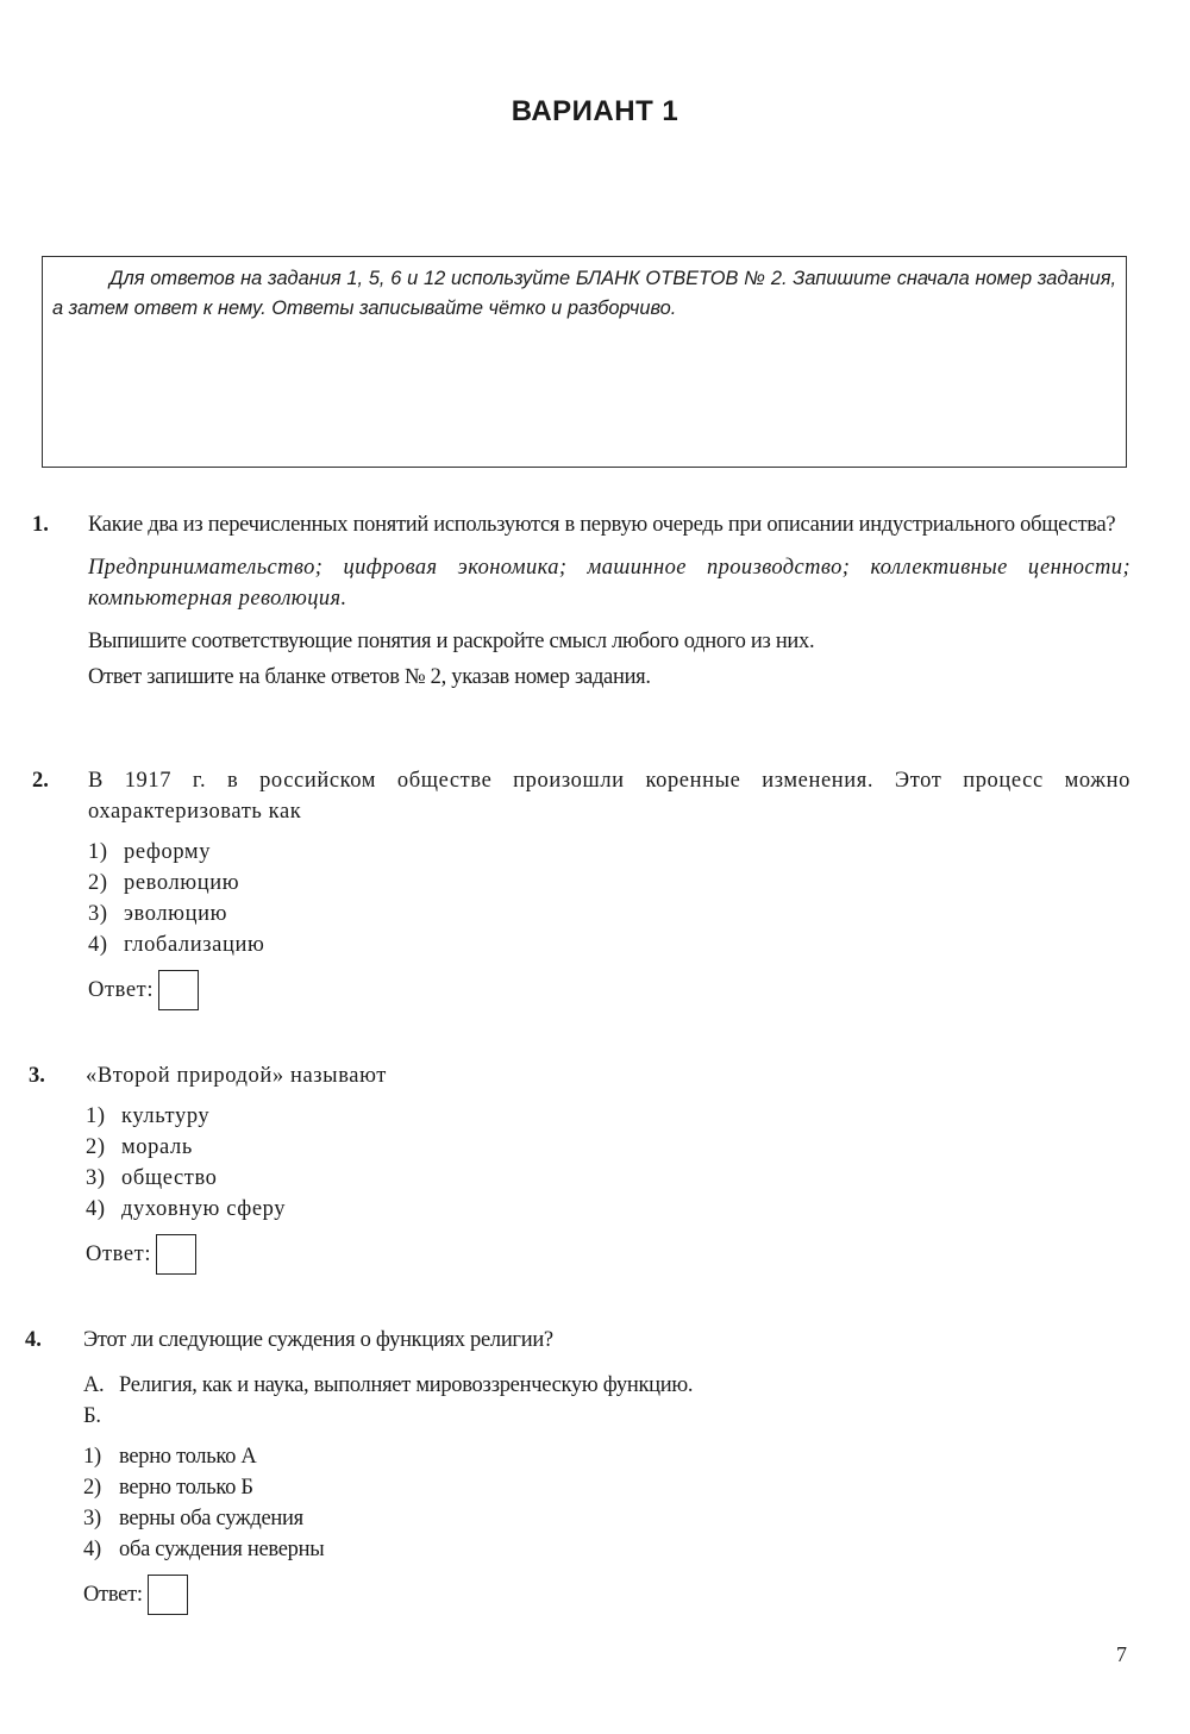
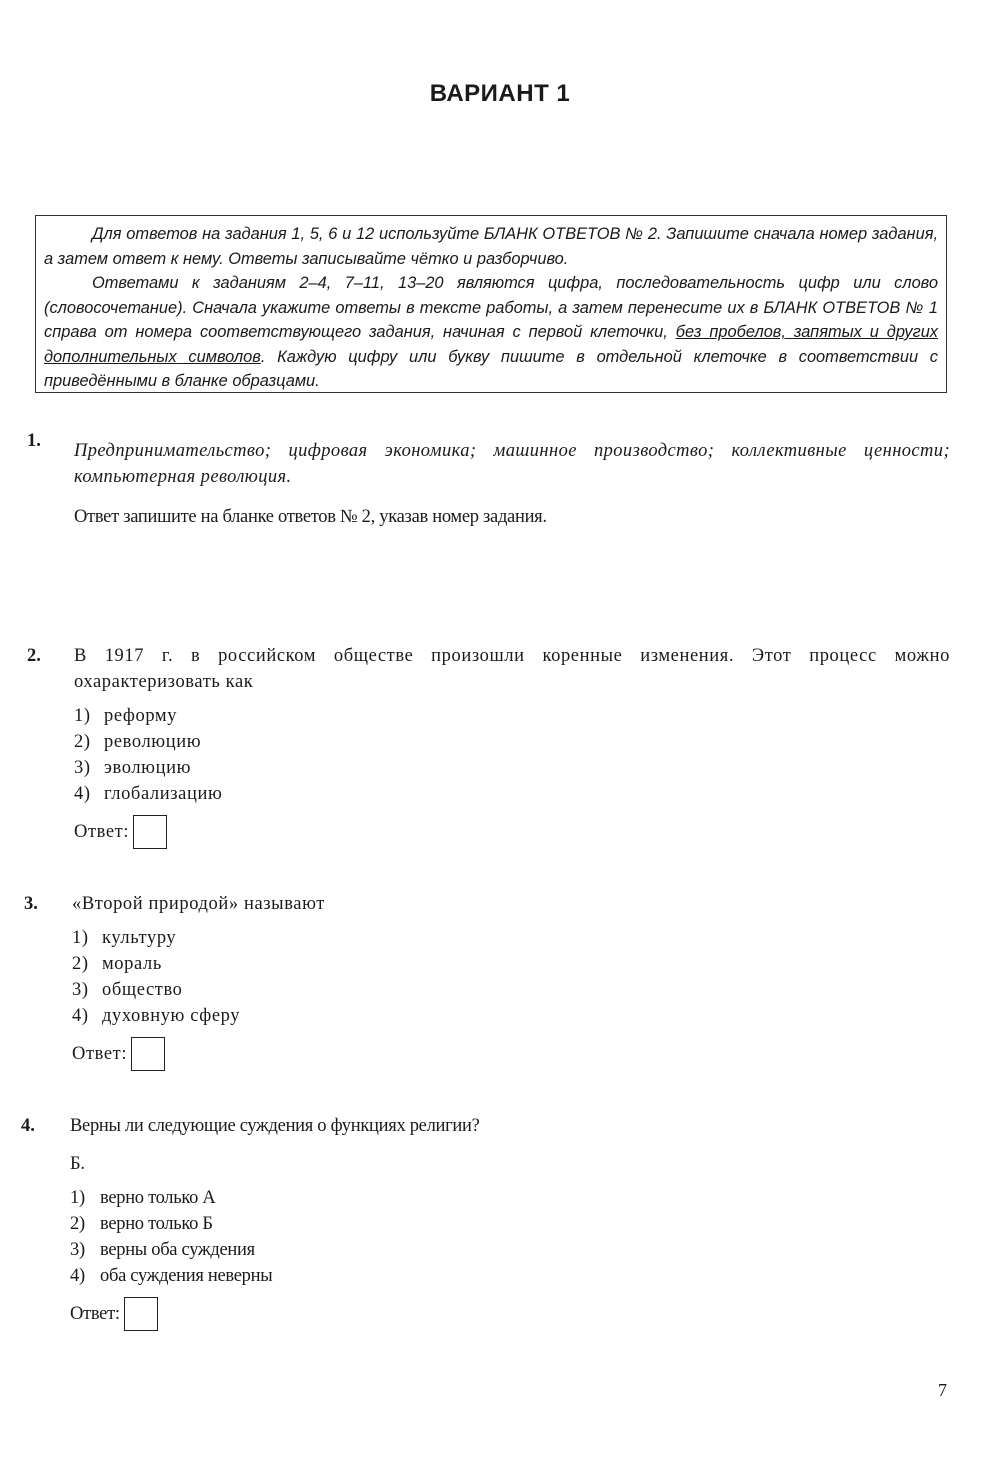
  ВАРИАНТ 1
  Для ответов на задания 1, 5, 6 и 12 используйте БЛАНК ОТВЕТОВ № 2. Запишите сначала номер задания, а затем ответ к нему. Ответы записывайте чётко и разборчиво.
+ Ответами к заданиям 2–4, 7–11, 13–20 являются цифра, последовательность цифр или слово (словосочетание). Сначала укажите ответы в тексте работы, а затем перенесите их в БЛАНК ОТВЕТОВ № 1 справа от номера соответствующего задания, начиная с первой клеточки, без пробелов, запятых и других дополнительных символов. Каждую цифру или букву пишите в отдельной клеточке в соответствии с приведёнными в бланке образцами.
  1.
- Какие два из перечисленных понятий используются в первую очередь при описании индустриального общества?
  Предпринимательство; цифровая экономика; машинное производство; коллективные ценности; компьютерная революция.
- Выпишите соответствующие понятия и раскройте смысл любого одного из них.
  Ответ запишите на бланке ответов № 2, указав номер задания.
  2.
  В 1917 г. в российском обществе произошли коренные изменения. Этот процесс можно охарактеризовать как
  1)
  реформу
  2)
  революцию
  3)
  эволюцию
  4)
  глобализацию
  Ответ:
  3.
  «Второй природой» называют
  1)
  культуру
  2)
  мораль
  3)
  общество
  4)
  духовную сферу
  Ответ:
  4.
- Этот ли следующие суждения о функциях религии?
+ Верны ли следующие суждения о функциях религии?
- А.
- Религия, как и наука, выполняет мировоззренческую функцию.
  Б.
  1)
  верно только А
  2)
  верно только Б
  3)
  верны оба суждения
  4)
  оба суждения неверны
  Ответ:
  7
